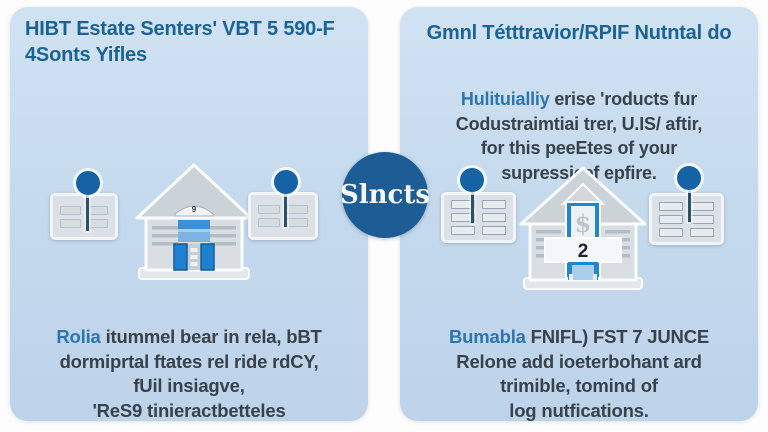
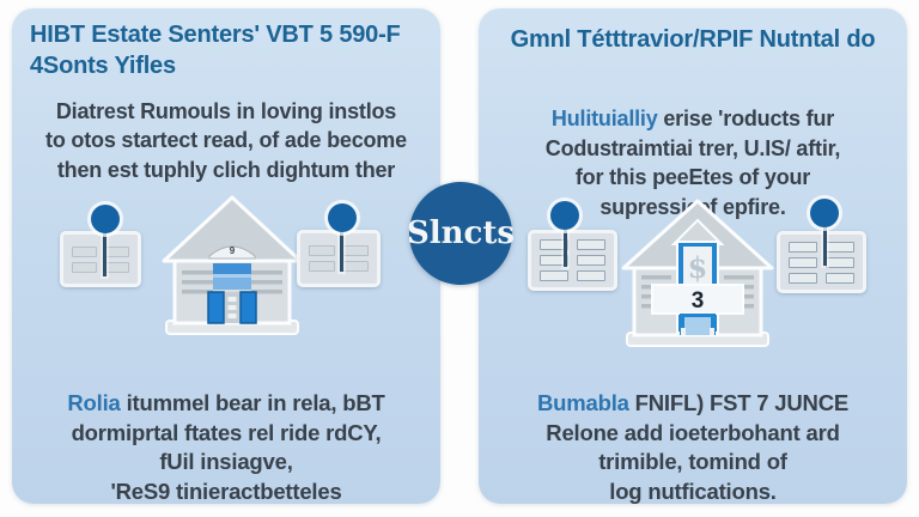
  HIBT Estate Senters' VBT 5 590-F
  4Sonts Yifles
+ Diatrest Rumouls in loving instlos
+ to otos startect read, of ade become
+ then est tuphly clich dightum ther
  9
  Rolia itummel bear in rela, bBT
  dormiprtal ftates rel ride rdCY,
  fUil insiagve,
  'ReS9 tinieractbetteles
  Gmnl Tétttravior/RPIF Nutntal do
  Hulituialliy erise 'roducts fur
  Codustraimtiai trer, U.IS/ aftir,
  for this peeEtes of your
  supressif epfire.
  $
- 2
+ 3
  Bumabla FNIFL) FST 7 JUNCE
  Relone add ioeterbohant ard
  trimible, tomind of
  log nutfications.
  Slncts
